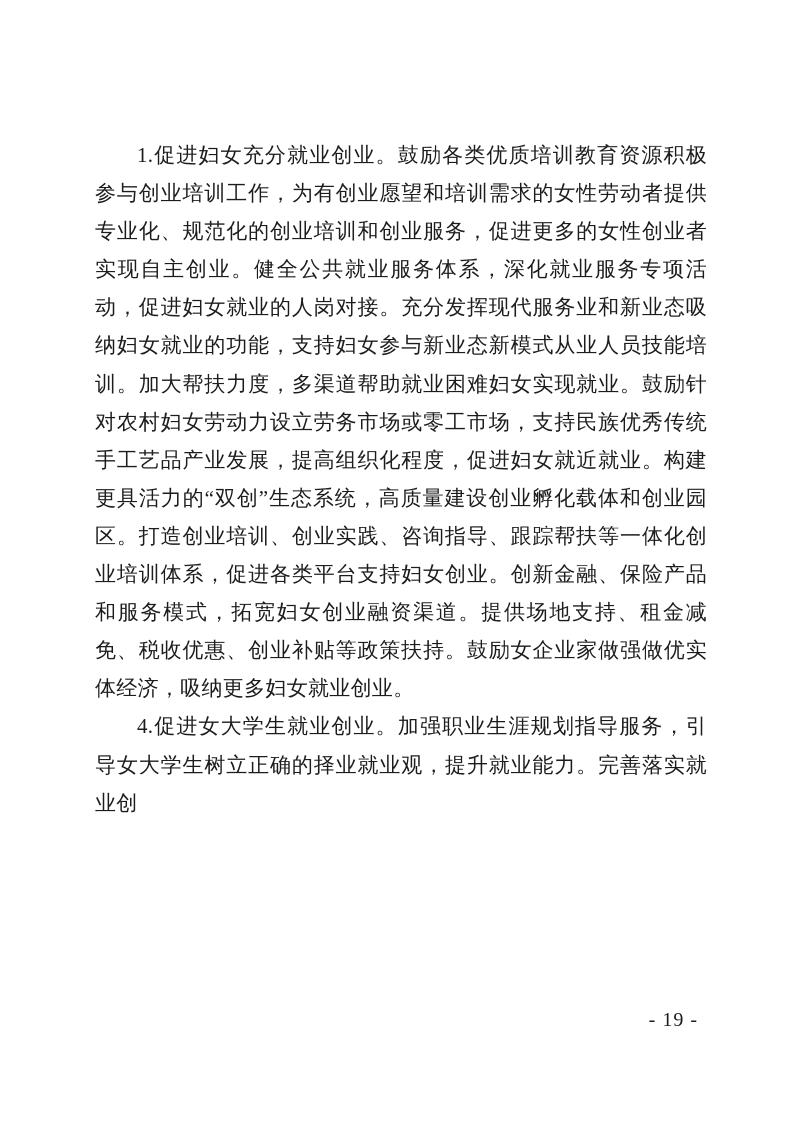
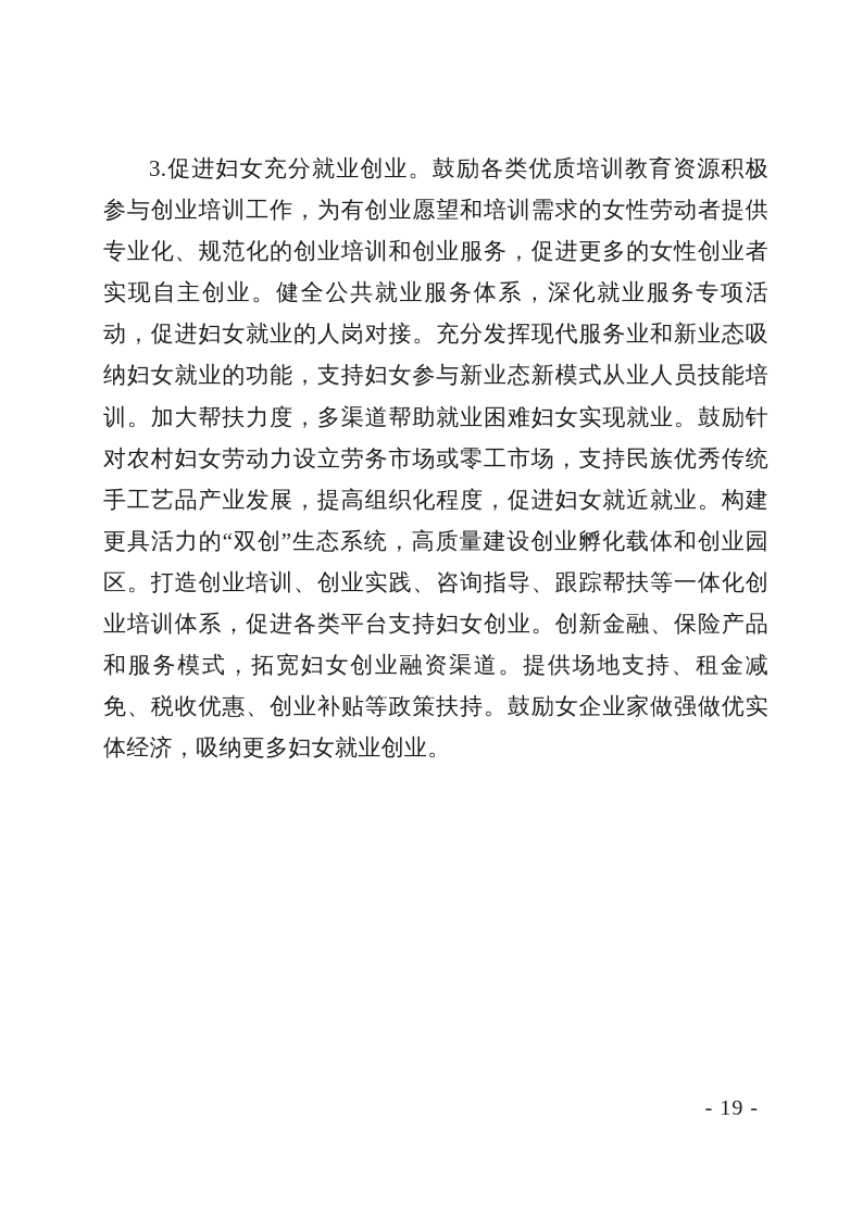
- 1.促进妇女充分就业创业。鼓励各类优质培训教育资源积极参与创业培训工作，为有创业愿望和培训需求的女性劳动者提供专业化、规范化的创业培训和创业服务，促进更多的女性创业者实现自主创业。健全公共就业服务体系，深化就业服务专项活动，促进妇女就业的人岗对接。充分发挥现代服务业和新业态吸纳妇女就业的功能，支持妇女参与新业态新模式从业人员技能培训。加大帮扶力度，多渠道帮助就业困难妇女实现就业。鼓励针对农村妇女劳动力设立劳务市场或零工市场，支持民族优秀传统手工艺品产业发展，提高组织化程度，促进妇女就近就业。构建更具活力的“双创”生态系统，高质量建设创业孵化载体和创业园区。打造创业培训、创业实践、咨询指导、跟踪帮扶等一体化创业培训体系，促进各类平台支持妇女创业。创新金融、保险产品和服务模式，拓宽妇女创业融资渠道。提供场地支持、租金减免、税收优惠、创业补贴等政策扶持。鼓励女企业家做强做优实体经济，吸纳更多妇女就业创业。
+ 3.促进妇女充分就业创业。鼓励各类优质培训教育资源积极参与创业培训工作，为有创业愿望和培训需求的女性劳动者提供专业化、规范化的创业培训和创业服务，促进更多的女性创业者实现自主创业。健全公共就业服务体系，深化就业服务专项活动，促进妇女就业的人岗对接。充分发挥现代服务业和新业态吸纳妇女就业的功能，支持妇女参与新业态新模式从业人员技能培训。加大帮扶力度，多渠道帮助就业困难妇女实现就业。鼓励针对农村妇女劳动力设立劳务市场或零工市场，支持民族优秀传统手工艺品产业发展，提高组织化程度，促进妇女就近就业。构建更具活力的“双创”生态系统，高质量建设创业孵化载体和创业园区。打造创业培训、创业实践、咨询指导、跟踪帮扶等一体化创业培训体系，促进各类平台支持妇女创业。创新金融、保险产品和服务模式，拓宽妇女创业融资渠道。提供场地支持、租金减免、税收优惠、创业补贴等政策扶持。鼓励女企业家做强做优实体经济，吸纳更多妇女就业创业。
- 4.促进女大学生就业创业。加强职业生涯规划指导服务，引导女大学生树立正确的择业就业观，提升就业能力。完善落实就业创
  - 19 -
